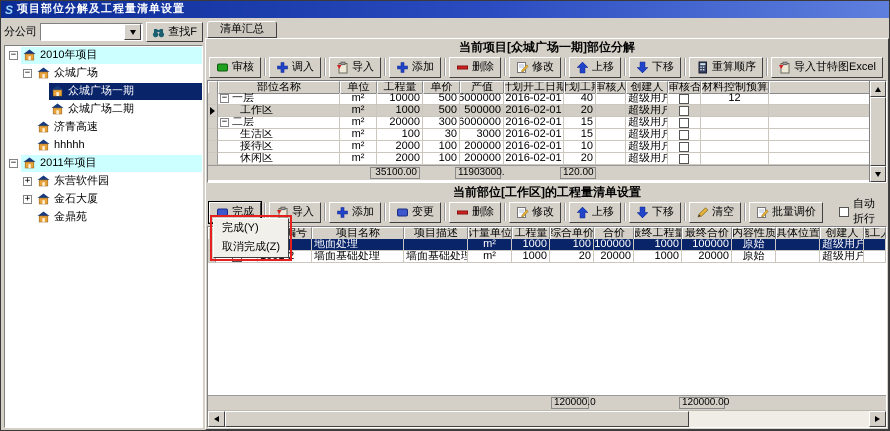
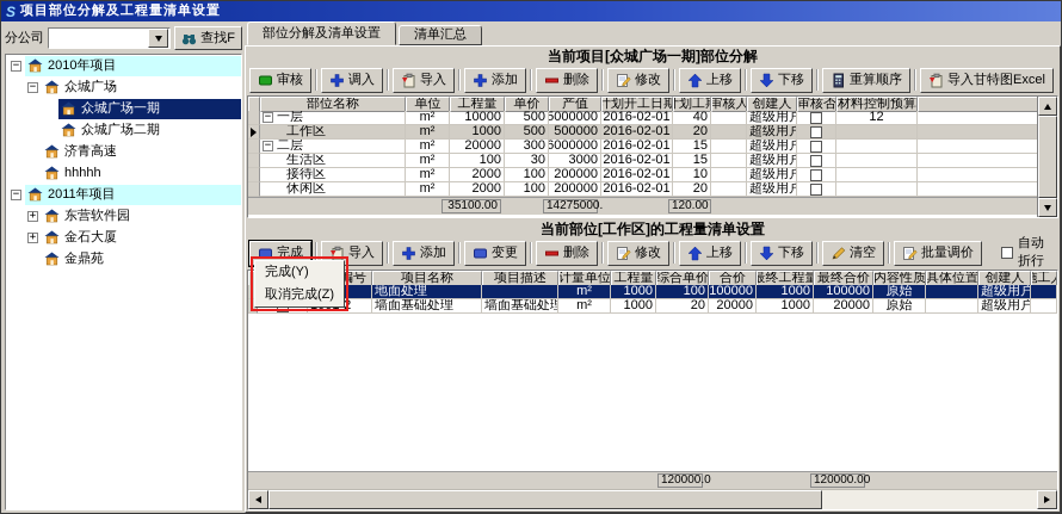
  S
  项目部位分解及工程量清单设置
  分公司
  查找F
  −
  2010年项目
  −
  众城广场
  众城广场一期
  众城广场二期
  济青高速
  hhhhh
  −
  2011年项目
  +
  东营软件园
  +
  金石大厦
  金鼎苑
+ 部位分解及清单设置
  清单汇总
  当前项目[众城广场一期]部位分解
  审核
  调入
  导入
  添加
  删除
  修改
  上移
  下移
  重算顺序
  导入甘特图Excel
  部位名称
  单位
  工程量
  单价
  产值
  计划开工日期
  计划工
  审核人
  创建人
  审核否
  材料控制预算
  −
  一层
  m²
  10000
  500
  5000000
  2016-02-01
  40
  超级用户
  12
  工作区
  m²
  1000
  500
  500000
  2016-02-01
  20
  超级用户
  −
  二层
  m²
  20000
  300
  6000000
  2016-02-01
  15
  超级用户
  生活区
  m²
  100
  30
  3000
  2016-02-01
  15
  超级用户
  接待区
  m²
  2000
  100
  200000
  2016-02-01
  10
  超级用户
  休闲区
  m²
  2000
  100
  200000
  2016-02-01
  20
  超级用户
  35100.00
- 11903000.
+ 14275000.
  120.00
  当前部位[工作区]的工程量清单设置
  完成
  导入
  添加
  变更
  删除
  修改
  上移
  下移
  清空
  批量调价
  自动折行
  项目名称
  项目描述
  计量单位
  工程量
  综合单价
  合价
  最终工程量
  最终合价
  内容性质
  具体位置
  创建人
  地面处理
  m²
  1000
  100
  100000
  1000
  100000
  原始
  超级用户
  墙面基础处理
  墙面基础处理
  m²
  1000
  20
  20000
  1000
  20000
  原始
  超级用户
  120000.0
  120000.00
  完成(Y)
  取消完成(Z)
